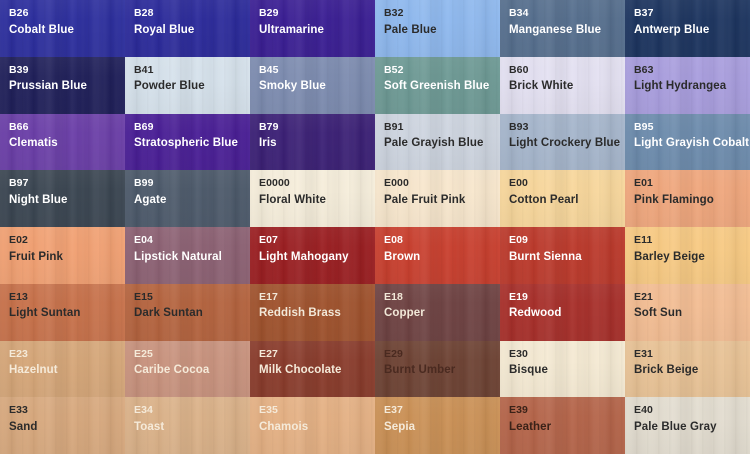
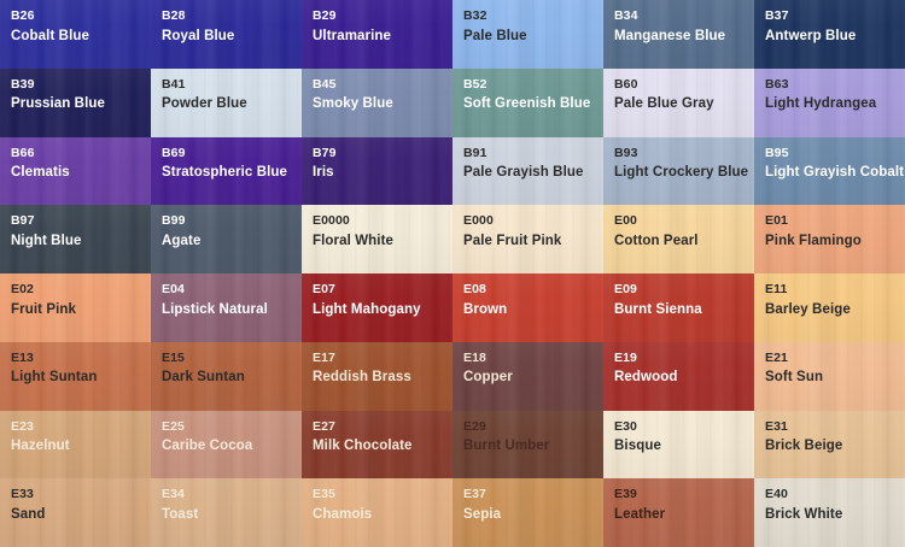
  B26
  Cobalt Blue
  B28
  Royal Blue
  B29
  Ultramarine
  B32
  Pale Blue
  B34
  Manganese Blue
  B37
  Antwerp Blue
  B39
  Prussian Blue
  B41
  Powder Blue
  B45
  Smoky Blue
  B52
  Soft Greenish Blue
  B60
- Brick White
+ Pale Blue Gray
  B63
  Light Hydrangea
  B66
  Clematis
  B69
  Stratospheric Blue
  B79
  Iris
  B91
  Pale Grayish Blue
  B93
  Light Crockery Blue
  B95
  Light Grayish Cobalt
  B97
  Night Blue
  B99
  Agate
  E0000
  Floral White
  E000
  Pale Fruit Pink
  E00
  Cotton Pearl
  E01
  Pink Flamingo
  E02
  Fruit Pink
  E04
  Lipstick Natural
  E07
  Light Mahogany
  E08
  Brown
  E09
  Burnt Sienna
  E11
  Barley Beige
  E13
  Light Suntan
  E15
  Dark Suntan
  E17
  Reddish Brass
  E18
  Copper
  E19
  Redwood
  E21
  Soft Sun
  E23
  Hazelnut
  E25
  Caribe Cocoa
  E27
  Milk Chocolate
  E29
  Burnt Umber
  E30
  Bisque
  E31
  Brick Beige
  E33
  Sand
  E34
  Toast
  E35
  Chamois
  E37
  Sepia
  E39
  Leather
  E40
- Pale Blue Gray
+ Brick White
